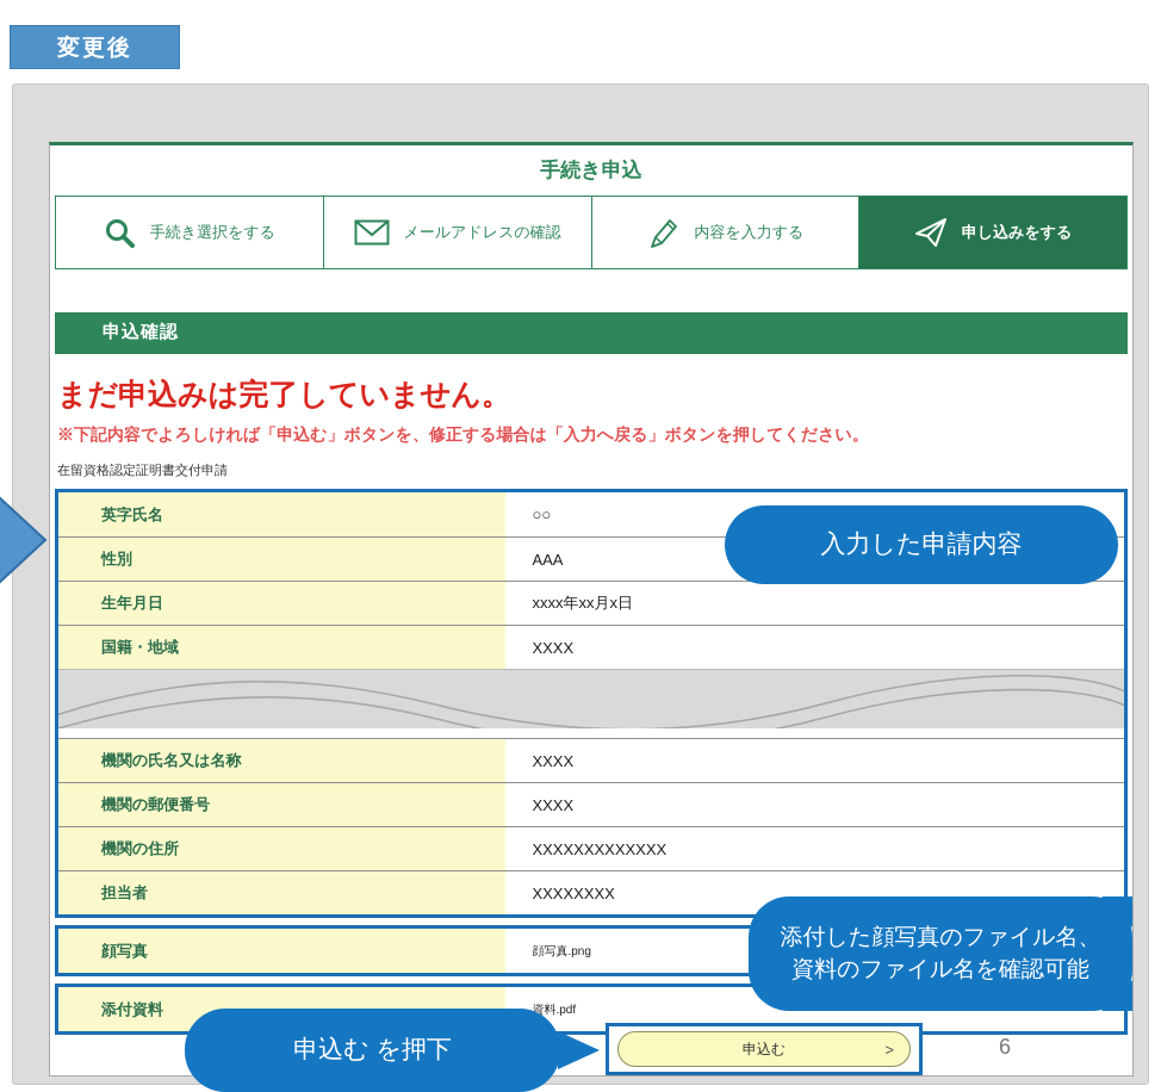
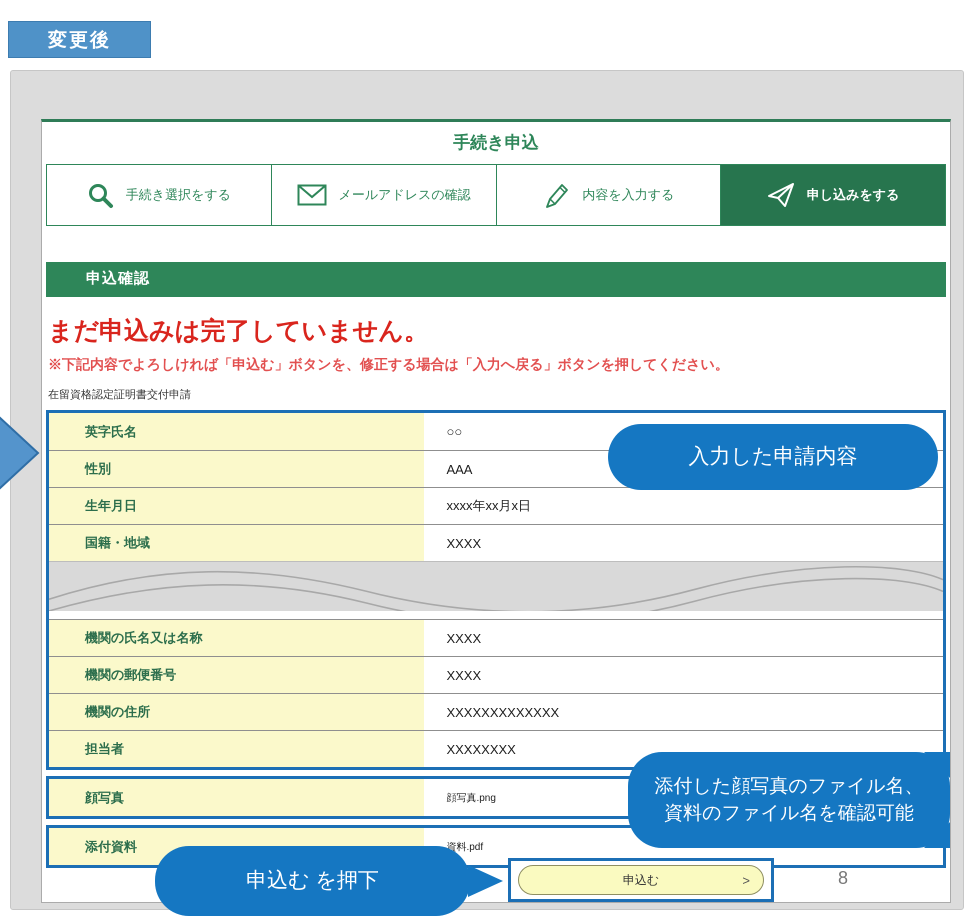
  変更後
  手続き申込
  手続き選択をする
  メールアドレスの確認
  内容を入力する
  申し込みをする
  申込確認
  まだ申込みは完了していません。
  ※下記内容でよろしければ「申込む」ボタンを、修正する場合は「入力へ戻る」ボタンを押してください。
  在留資格認定証明書交付申請
  英字氏名
  ○○
  性別
  AAA
  生年月日
  xxxx年xx月x日
  国籍・地域
  XXXX
  機関の氏名又は名称
  XXXX
  機関の郵便番号
  XXXX
  機関の住所
  XXXXXXXXXXXXX
  担当者
  XXXXXXXX
  顔写真
  顔写真.png
  添付資料
  資料.pdf
  申込む
  >
- 6
+ 8
  入力した申請内容
  添付した顔写真のファイル名、
  資料のファイル名を確認可能
  申込む を押下
